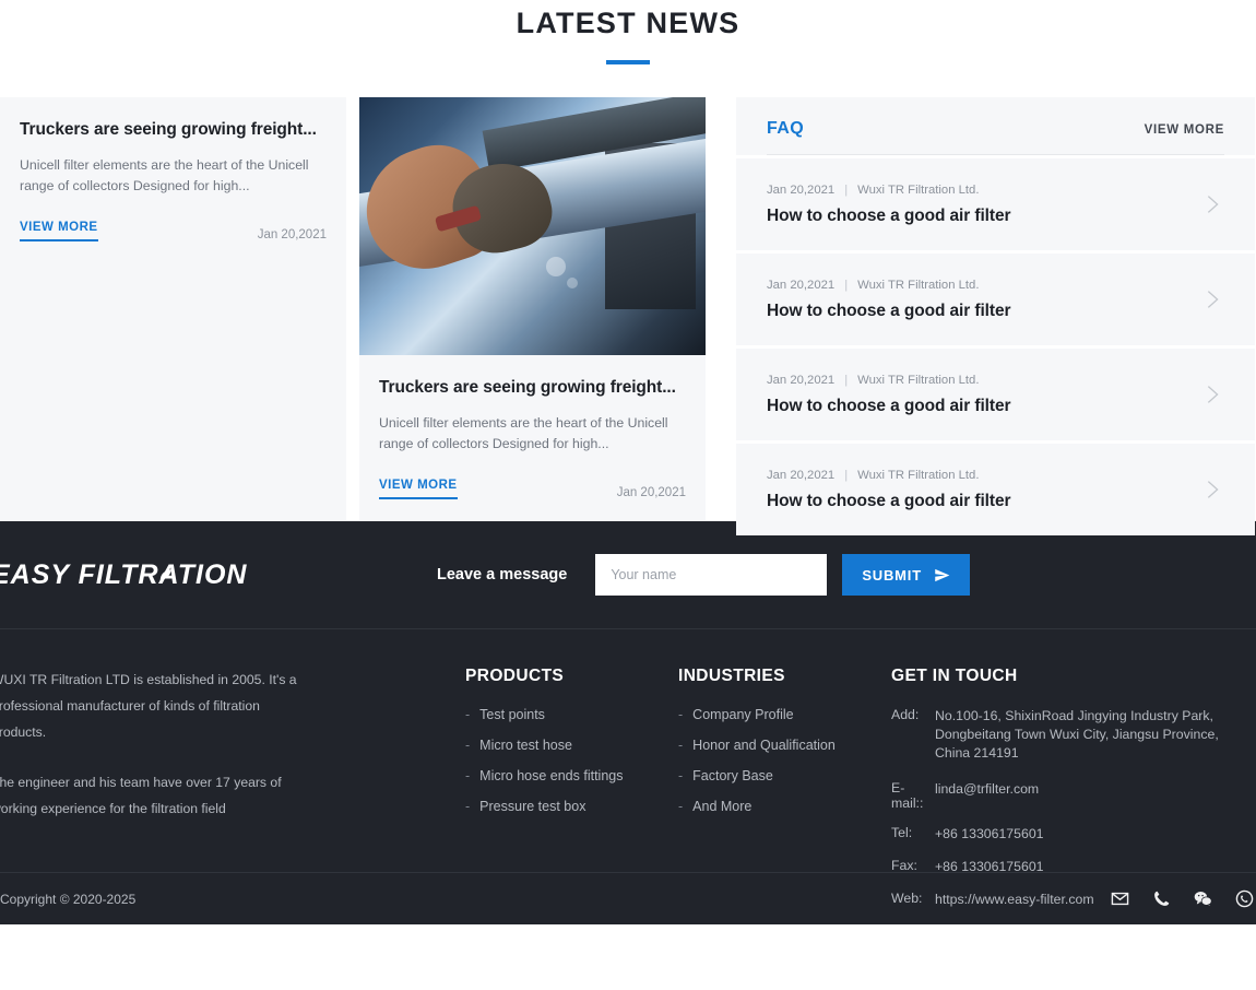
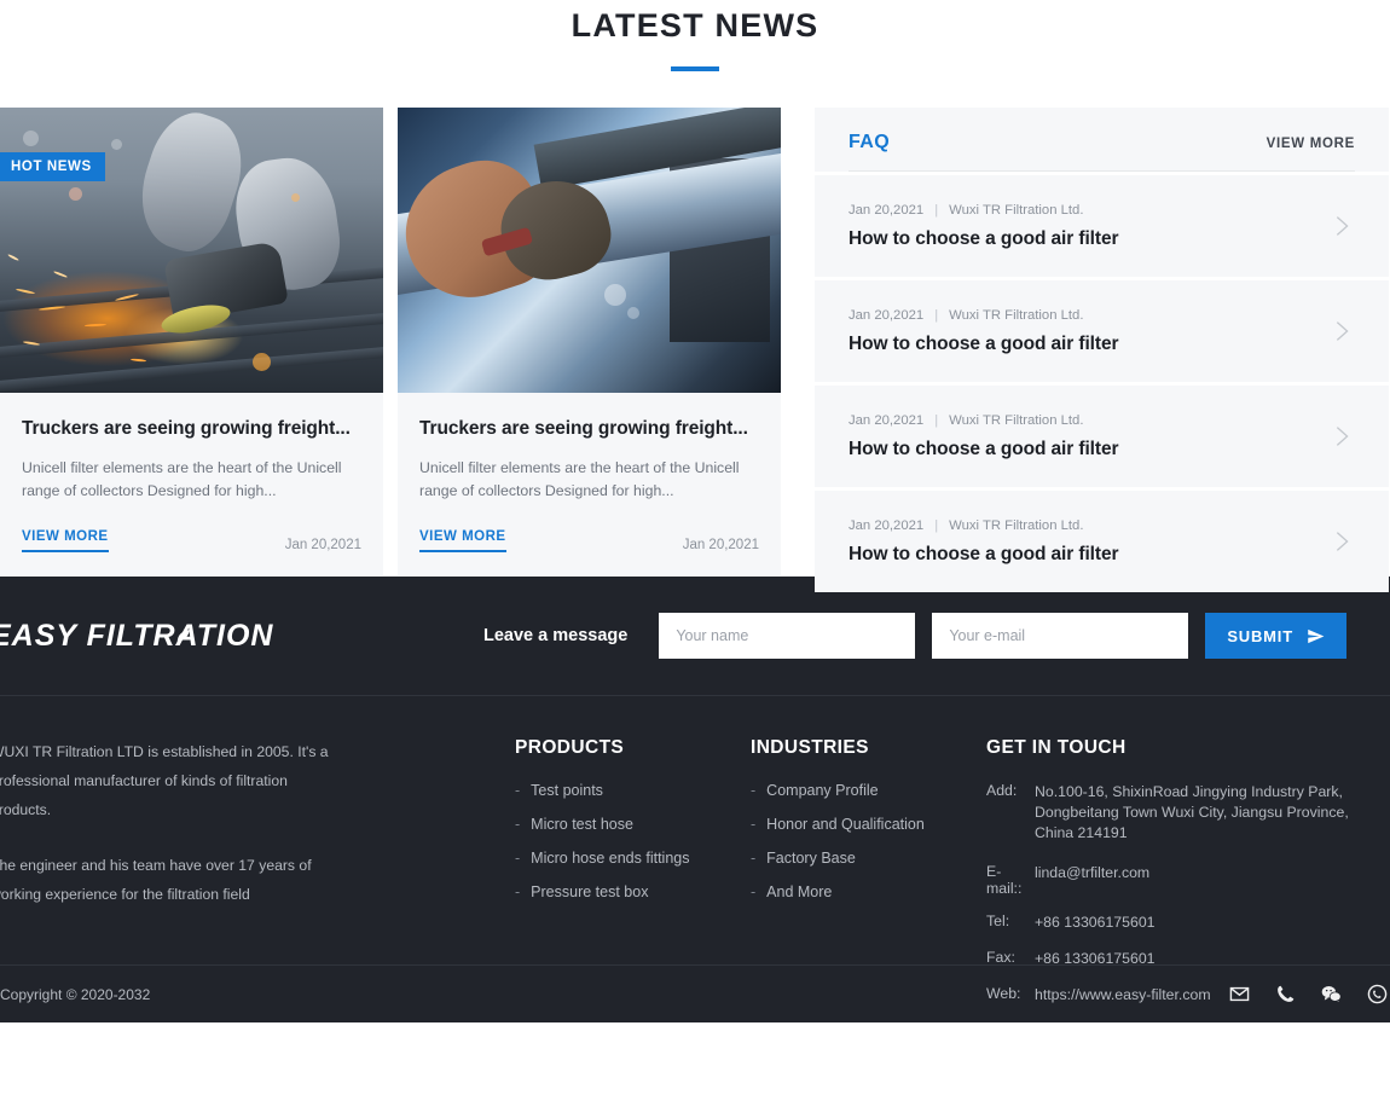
  LATEST NEWS
+ HOT NEWS
  Truckers are seeing growing freight...
  Unicell filter elements are the heart of the Unicell range of collectors Designed for high...
  VIEW MORE
  Jan 20,2021
  Truckers are seeing growing freight...
  Unicell filter elements are the heart of the Unicell range of collectors Designed for high...
  VIEW MORE
  Jan 20,2021
  FAQ
  VIEW MORE
  Jan 20,2021
  |
  Wuxi TR Filtration Ltd.
  How to choose a good air filter
  Jan 20,2021
  |
  Wuxi TR Filtration Ltd.
  How to choose a good air filter
  Jan 20,2021
  |
  Wuxi TR Filtration Ltd.
  How to choose a good air filter
  Jan 20,2021
  |
  Wuxi TR Filtration Ltd.
  How to choose a good air filter
  EASY FILTRTION
  Leave a message
  Your name
+ Your e-mail
  SUBMIT
  UXI TR Filtration LTD is established in 2005. It's a rofessional manufacturer of kinds of filtration roducts.
  he engineer and his team have over 17 years of orking experience for the filtration field
  PRODUCTS
  -
  Test points
  -
  Micro test hose
  -
  Micro hose ends fittings
  -
  Pressure test box
  INDUSTRIES
  -
  Company Profile
  -
  Honor and Qualification
  -
  Factory Base
  -
  And More
  GET IN TOUCH
  Add:
  No.100-16, ShixinRoad Jingying Industry Park, Dongbeitang Town Wuxi City, Jiangsu Province, China 214191
  E-mail::
  linda@trfilter.com
  Tel:
  +86 13306175601
  Fax:
  +86 13306175601
  Web:
  https://www.easy-filter.com
- Copyright © 2020-2025
+ Copyright © 2020-2032
